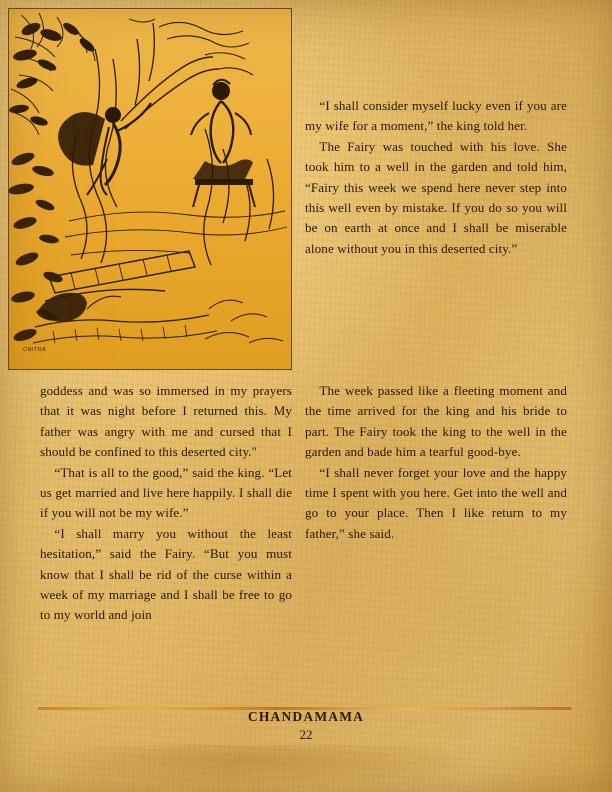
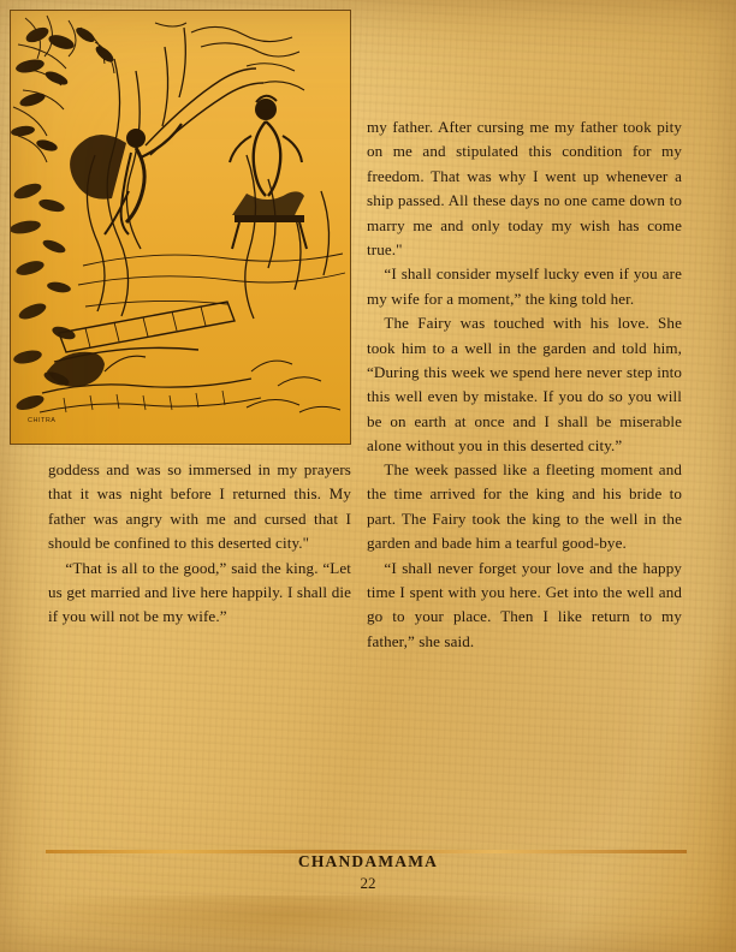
+ my father. After cursing me my father took pity on me and stipulated this condition for my freedom. That was why I went up whenever a ship passed. All these days no one came down to marry me and only today my wish has come true."
  “I shall consider myself lucky even if you are my wife for a moment,” the king told her.
- The Fairy was touched with his love. She took him to a well in the garden and told him, “Fairy this week we spend here never step into this well even by mistake. If you do so you will be on earth at once and I shall be miserable alone without you in this deserted city.”
+ The Fairy was touched with his love. She took him to a well in the garden and told him, “During this week we spend here never step into this well even by mistake. If you do so you will be on earth at once and I shall be miserable alone without you in this deserted city.”
  goddess and was so immersed in my prayers that it was night before I returned this. My father was angry with me and cursed that I should be confined to this deserted city."
  “That is all to the good,” said the king. “Let us get married and live here happily. I shall die if you will not be my wife.”
- “I shall marry you without the least hesitation,” said the Fairy. “But you must know that I shall be rid of the curse within a week of my marriage and I shall be free to go to my world and join
  The week passed like a fleeting moment and the time arrived for the king and his bride to part. The Fairy took the king to the well in the garden and bade him a tearful good-bye.
  “I shall never forget your love and the happy time I spent with you here. Get into the well and go to your place. Then I like return to my father,” she said.
  CHANDAMAMA
  22
